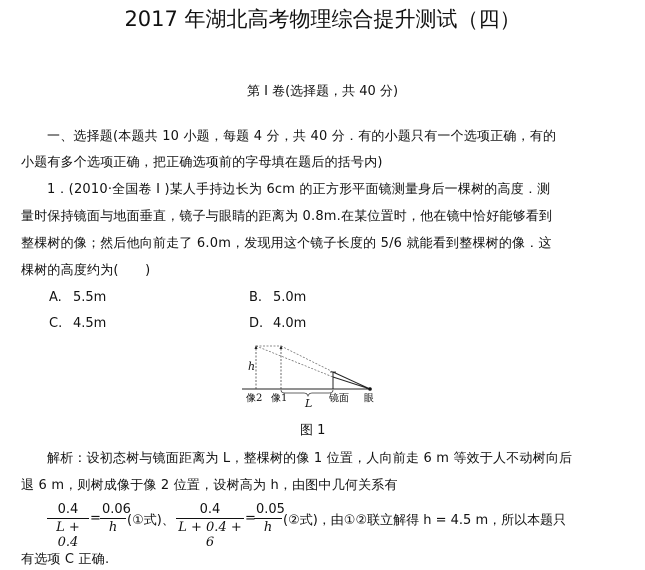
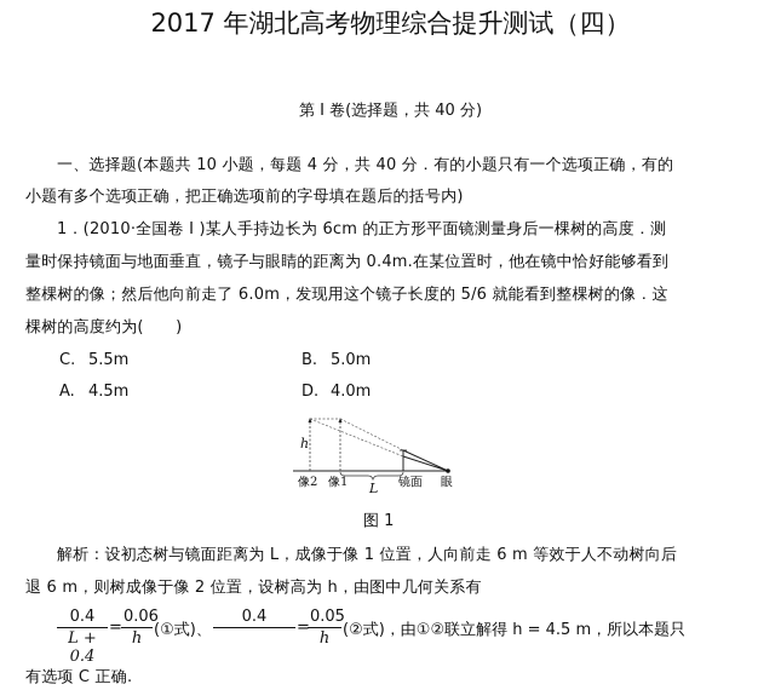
  2017 年湖北高考物理综合提升测试（四）
  第 I 卷(选择题，共 40 分)
  一、选择题(本题共 10 小题，每题 4 分，共 40 分．有的小题只有一个选项正确，有的
  小题有多个选项正确，把正确选项前的字母填在题后的括号内)
  1．(2010·全国卷 I )某人手持边长为 6cm 的正方形平面镜测量身后一棵树的高度．测
- 量时保持镜面与地面垂直，镜子与眼睛的距离为 0.8m.在某位置时，他在镜中恰好能够看到
+ 量时保持镜面与地面垂直，镜子与眼睛的距离为 0.4m.在某位置时，他在镜中恰好能够看到
  整棵树的像；然后他向前走了 6.0m，发现用这个镜子长度的 5/6 就能看到整棵树的像．这
  棵树的高度约为( )
- A. 5.5m
+ C. 5.5m
  B. 5.0m
- C. 4.5m
+ A. 4.5m
  D. 4.0m
  h
  像2
  像1
  L
  镜面
  眼
  图 1
- 解析：设初态树与镜面距离为 L，整棵树的像 1 位置，人向前走 6 m 等效于人不动树向后
+ 解析：设初态树与镜面距离为 L，成像于像 1 位置，人向前走 6 m 等效于人不动树向后
  退 6 m，则树成像于像 2 位置，设树高为 h，由图中几何关系有
  0.4
  L + 0.4
  =
  0.06
  h
  (①式)、
  0.4
- L + 0.4 + 6
  =
  0.05
  h
  (②式)，由①②联立解得 h = 4.5 m，所以本题只
  有选项 C 正确.
